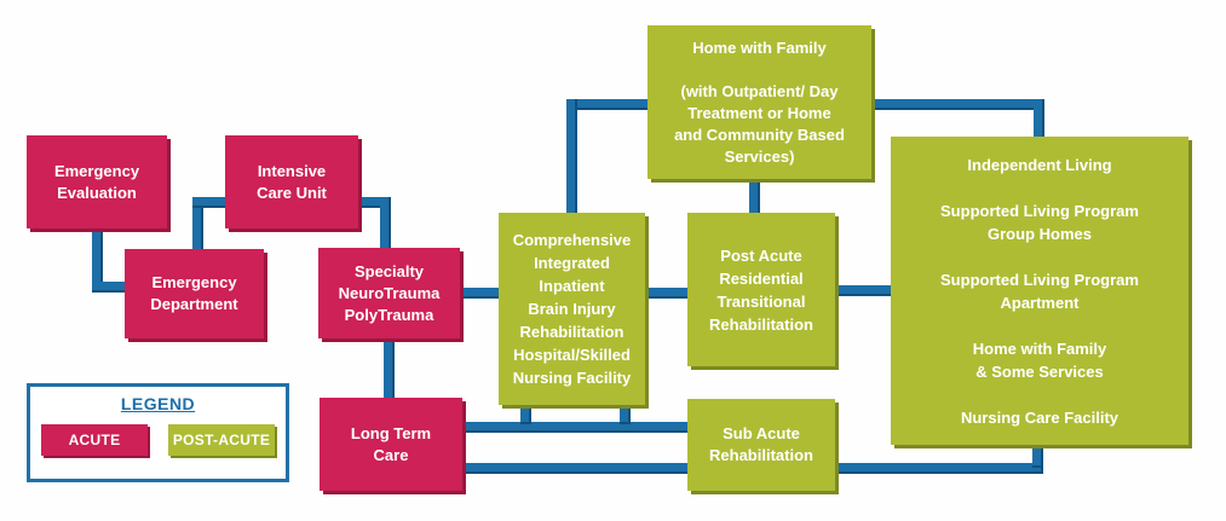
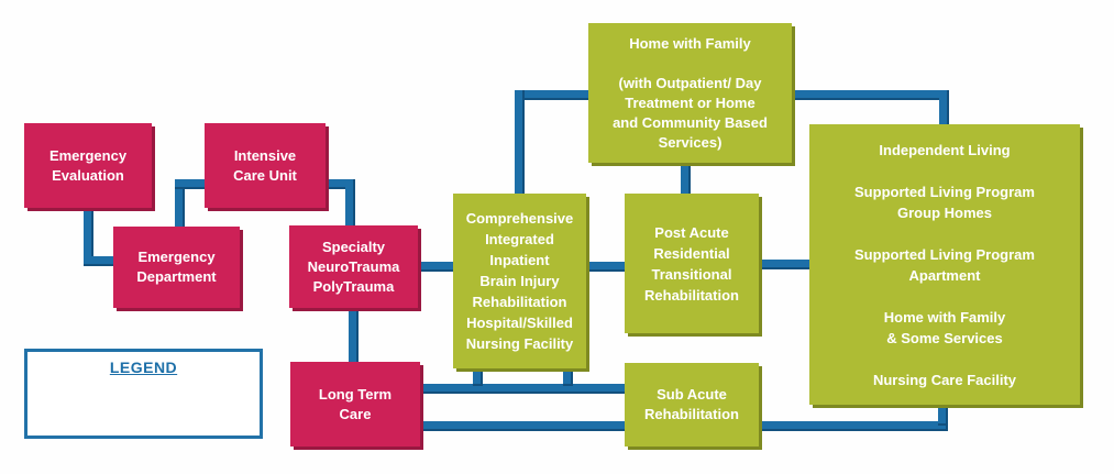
  Emergency
  Evaluation
  Intensive
  Care Unit
  Emergency
  Department
  Specialty
  NeuroTrauma
  PolyTrauma
  Comprehensive
  Integrated
  Inpatient
  Brain Injury
  Rehabilitation
  Hospital/Skilled
  Nursing Facility
  Home with Family
  (with Outpatient/ Day
  Treatment or Home
  and Community Based
  Services)
  Post Acute
  Residential
  Transitional
  Rehabilitation
  Independent Living
  Supported Living Program
  Group Homes
  Supported Living Program
  Apartment
  Home with Family
  & Some Services
  Nursing Care Facility
  Long Term
  Care
  Sub Acute
  Rehabilitation
  LEGEND
- ACUTE
- POST-ACUTE
